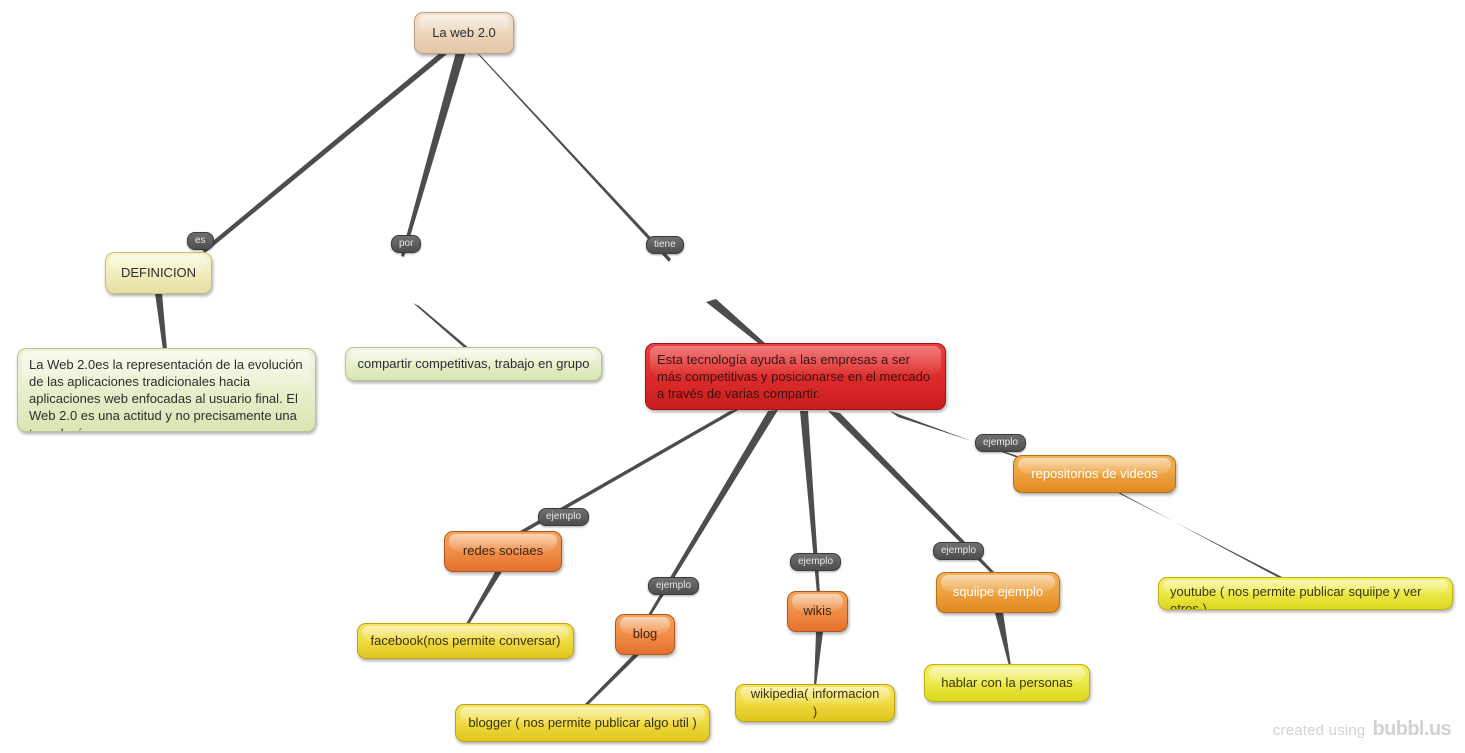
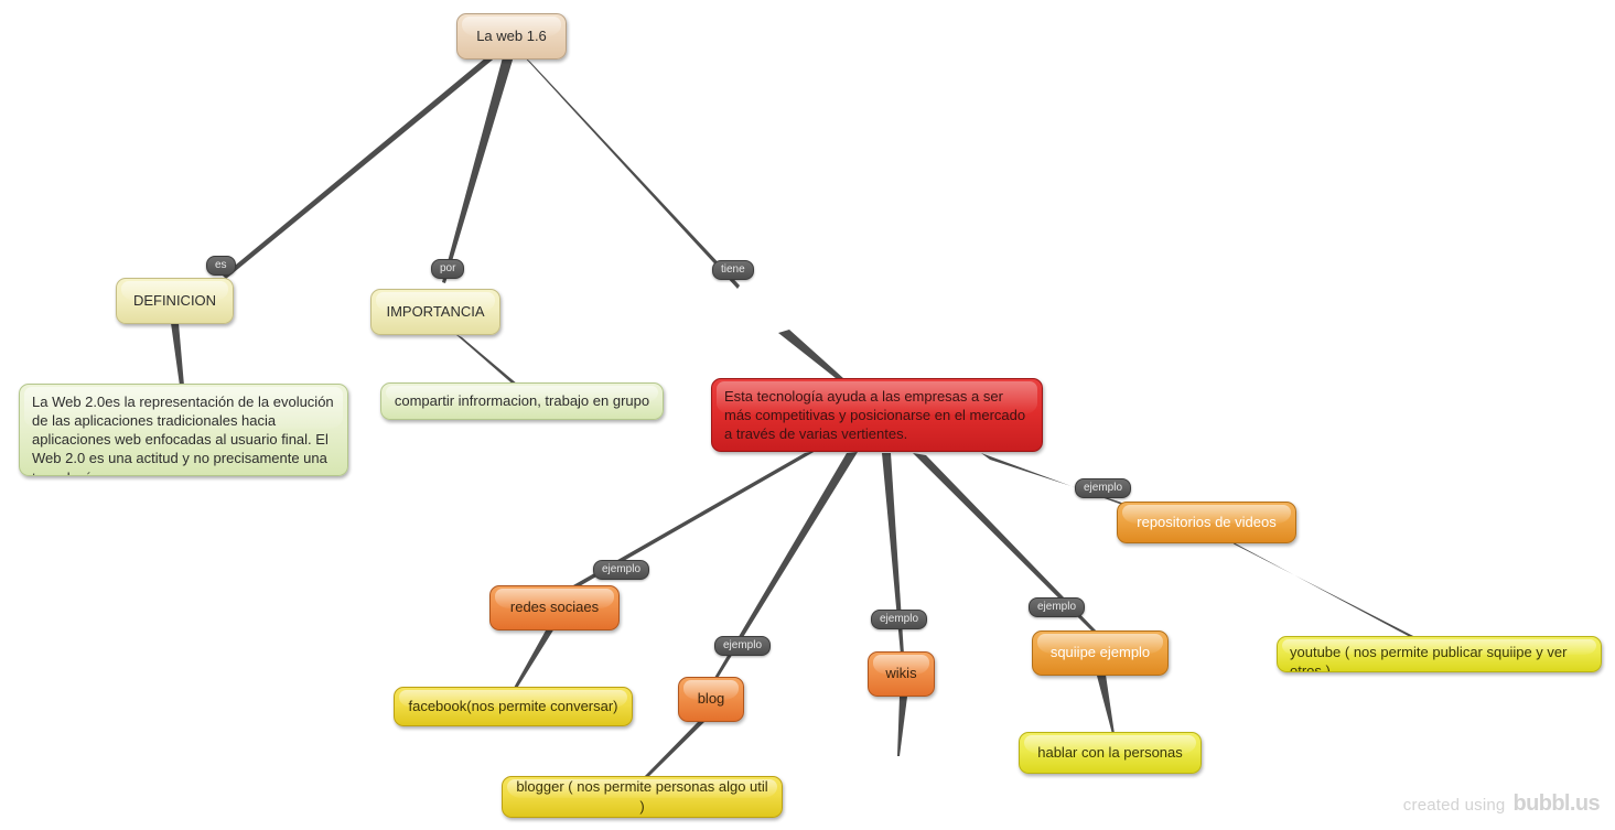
- La web 2.0
+ La web 1.6
  DEFINICION
+ IMPORTANCIA
  La Web 2.0es la representación de la evolución de las aplicaciones tradicionales hacia aplicaciones web enfocadas al usuario final. El Web 2.0 es una actitud y no precisamente una
- compartir competitivas, trabajo en grupo
+ compartir infrormacion, trabajo en grupo
- Esta tecnología ayuda a las empresas a ser más competitivas y posicionarse en el mercado a través de varias compartir.
+ Esta tecnología ayuda a las empresas a ser más competitivas y posicionarse en el mercado a través de varias vertientes.
  redes sociaes
  blog
  wikis
  squiipe ejemplo
  repositorios de videos
  facebook(nos permite conversar)
- blogger ( nos permite publicar algo util )
+ blogger ( nos permite personas algo util )
- wikipedia( informacion )
  hablar con la personas
  youtube ( nos permite publicar squiipe y ver otros )
  es
  por
  tiene
  ejemplo
  ejemplo
  ejemplo
  ejemplo
  ejemplo
  created using
  bubbl.us
